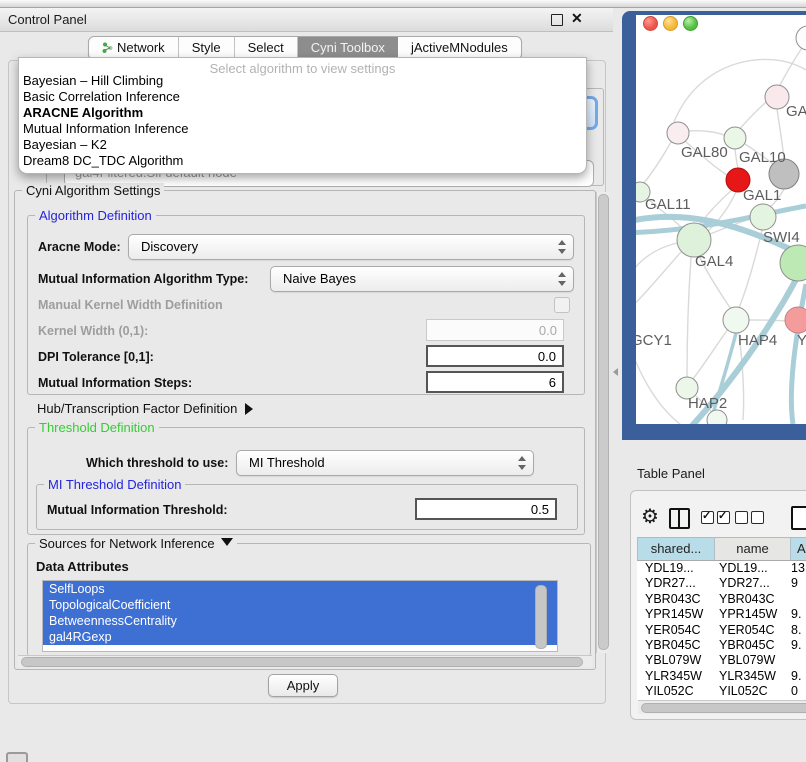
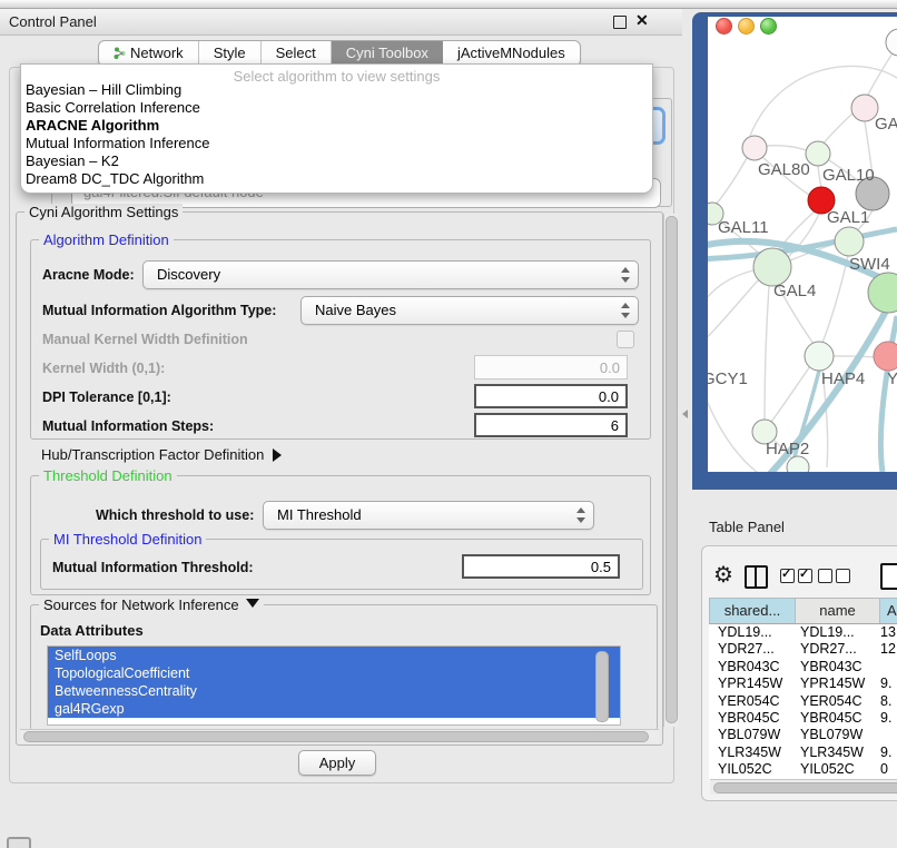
  Control Panel
  ✕
  Network
  Style
  Select
  Cyni Toolbox
  jActiveMNodules
  Select algorithm to view settings
  Bayesian – Hill Climbing
  Basic Correlation Inference
  ARACNE Algorithm
  Mutual Information Inference
  Bayesian – K2
  Dream8 DC_TDC Algorithm
  Cyni Algorithm Settings
  Algorithm Definition
  Aracne Mode:
  Discovery
  Mutual Information Algorithm Type:
  Naive Bayes
  Manual Kernel Width Definition
  Kernel Width (0,1):
  0.0
  DPI Tolerance [0,1]:
  0.0
  Mutual Information Steps:
  6
  Hub/Transcription Factor Definition
  Threshold Definition
  Which threshold to use:
  MI Threshold
  MI Threshold Definition
  Mutual Information Threshold:
  0.5
  Sources for Network Inference
  Data Attributes
  SelfLoops
  TopologicalCoefficient
  BetweennessCentrality
  gal4RGexp
  Apply
  GAL80
  GAL10
  GAL1
  GAL11
  SWI4
  GAL4
  GCY1
  HAP4
  Y
  HAP2
  Table Panel
  ⚙
  shared...
  name
  A
  YDL19...
  YDL19...
  13
  YDR27...
  YDR27...
- 9
+ 12
  YBR043C
  YBR043C
  YPR145W
  YPR145W
  9.
  YER054C
  YER054C
  8.
  YBR045C
  YBR045C
  9.
  YBL079W
  YBL079W
  YLR345W
  YLR345W
  9.
  YIL052C
  YIL052C
  0
